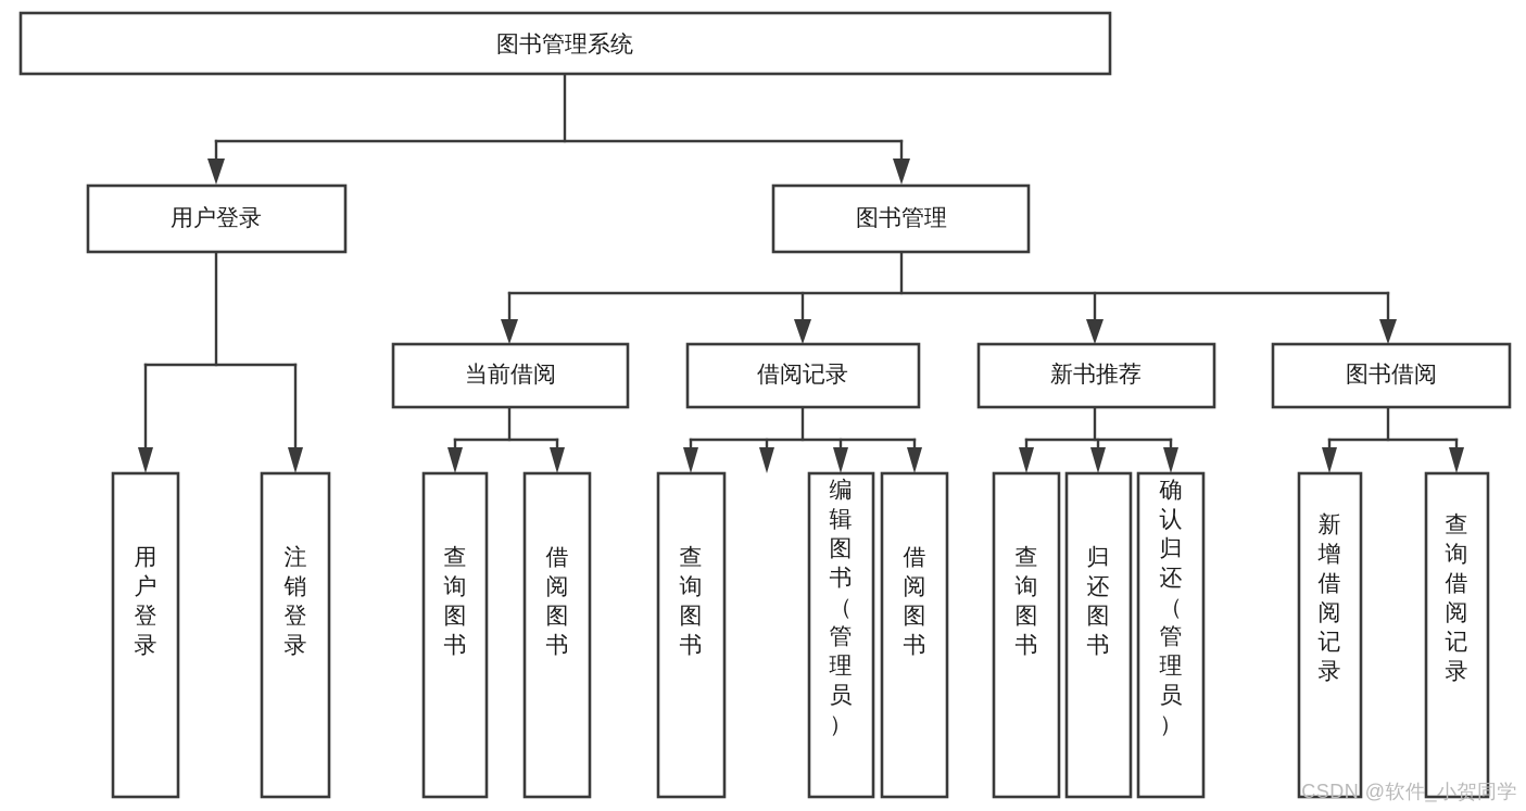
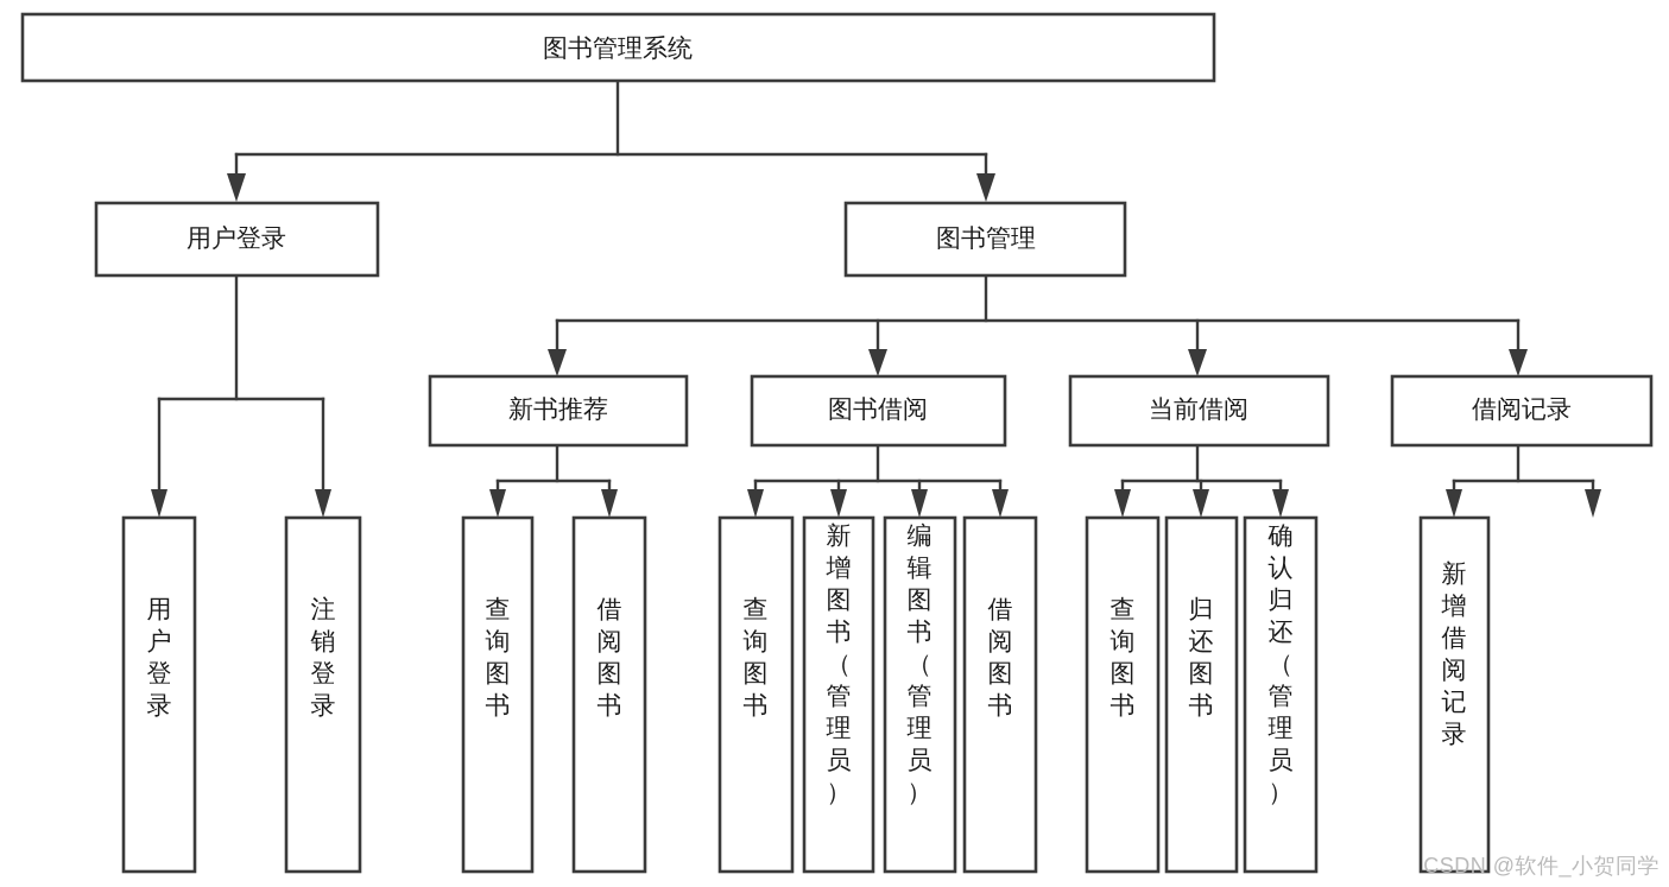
  图书管理系统
  用户登录
  图书管理
- 当前借阅
+ 新书推荐
- 借阅记录
+ 图书借阅
- 新书推荐
+ 当前借阅
- 图书借阅
+ 借阅记录
  用户登录
  注销登录
  查询图书
  借阅图书
  查询图书
+ 新增图书（管理员）
  编辑图书（管理员）
  借阅图书
  查询图书
  归还图书
  确认归还（管理员）
  新增借阅记录
- 查询借阅记录
  CSDN @软件_小贺同学
